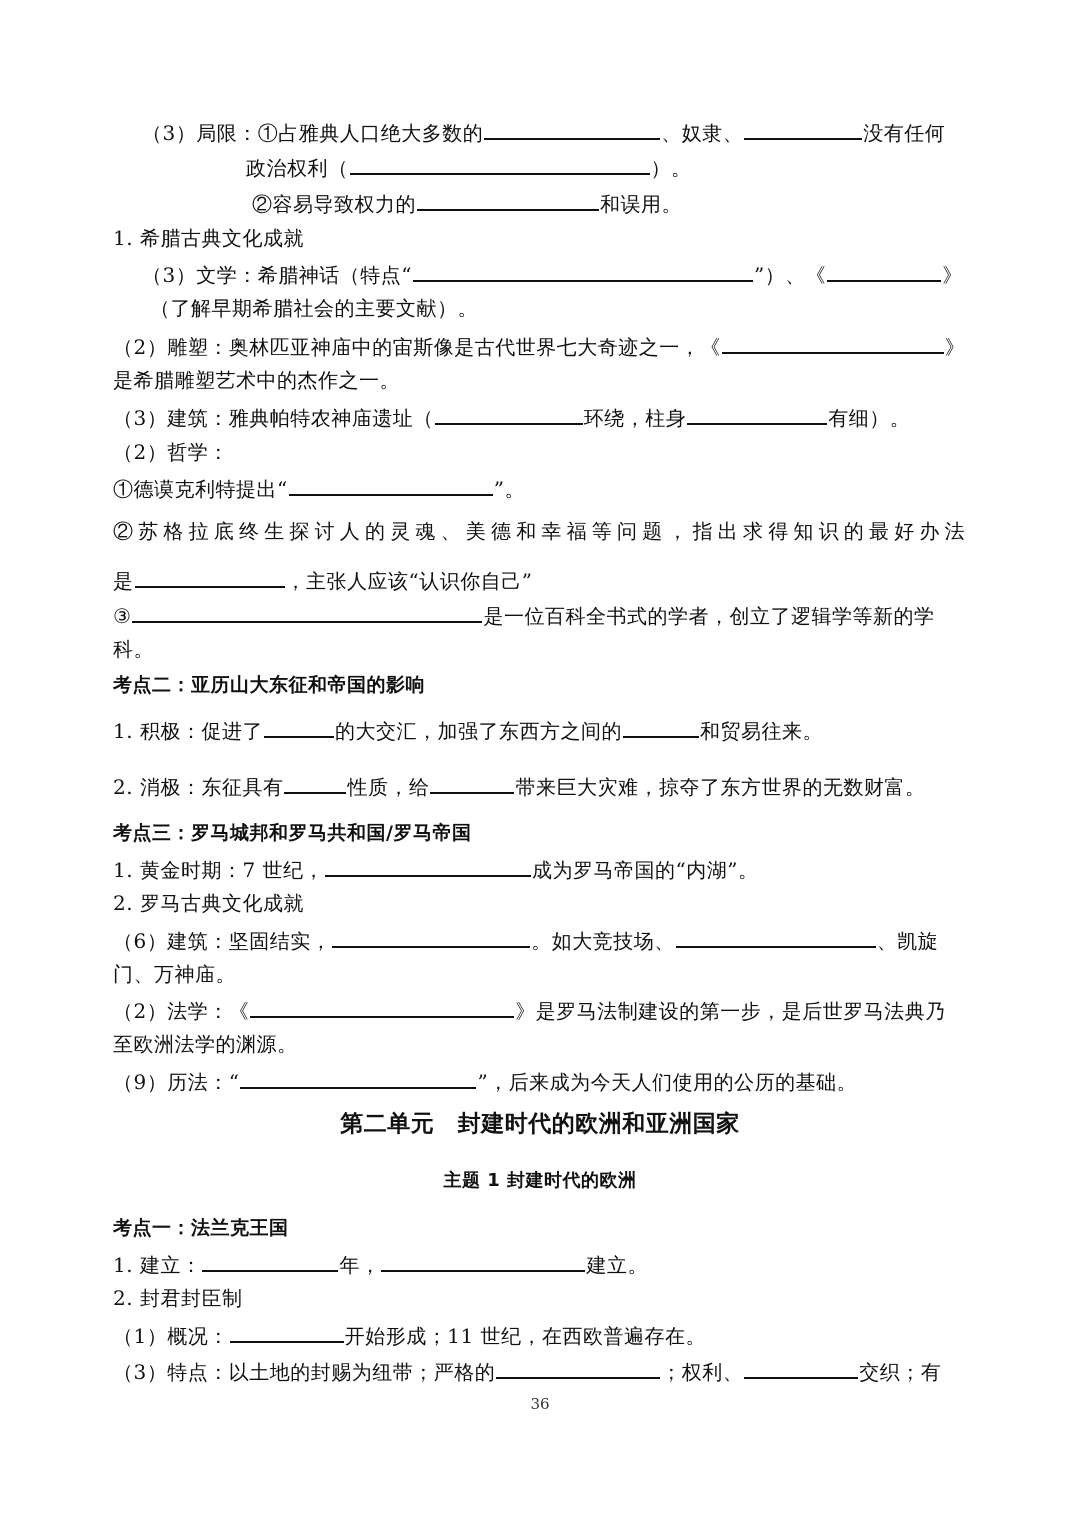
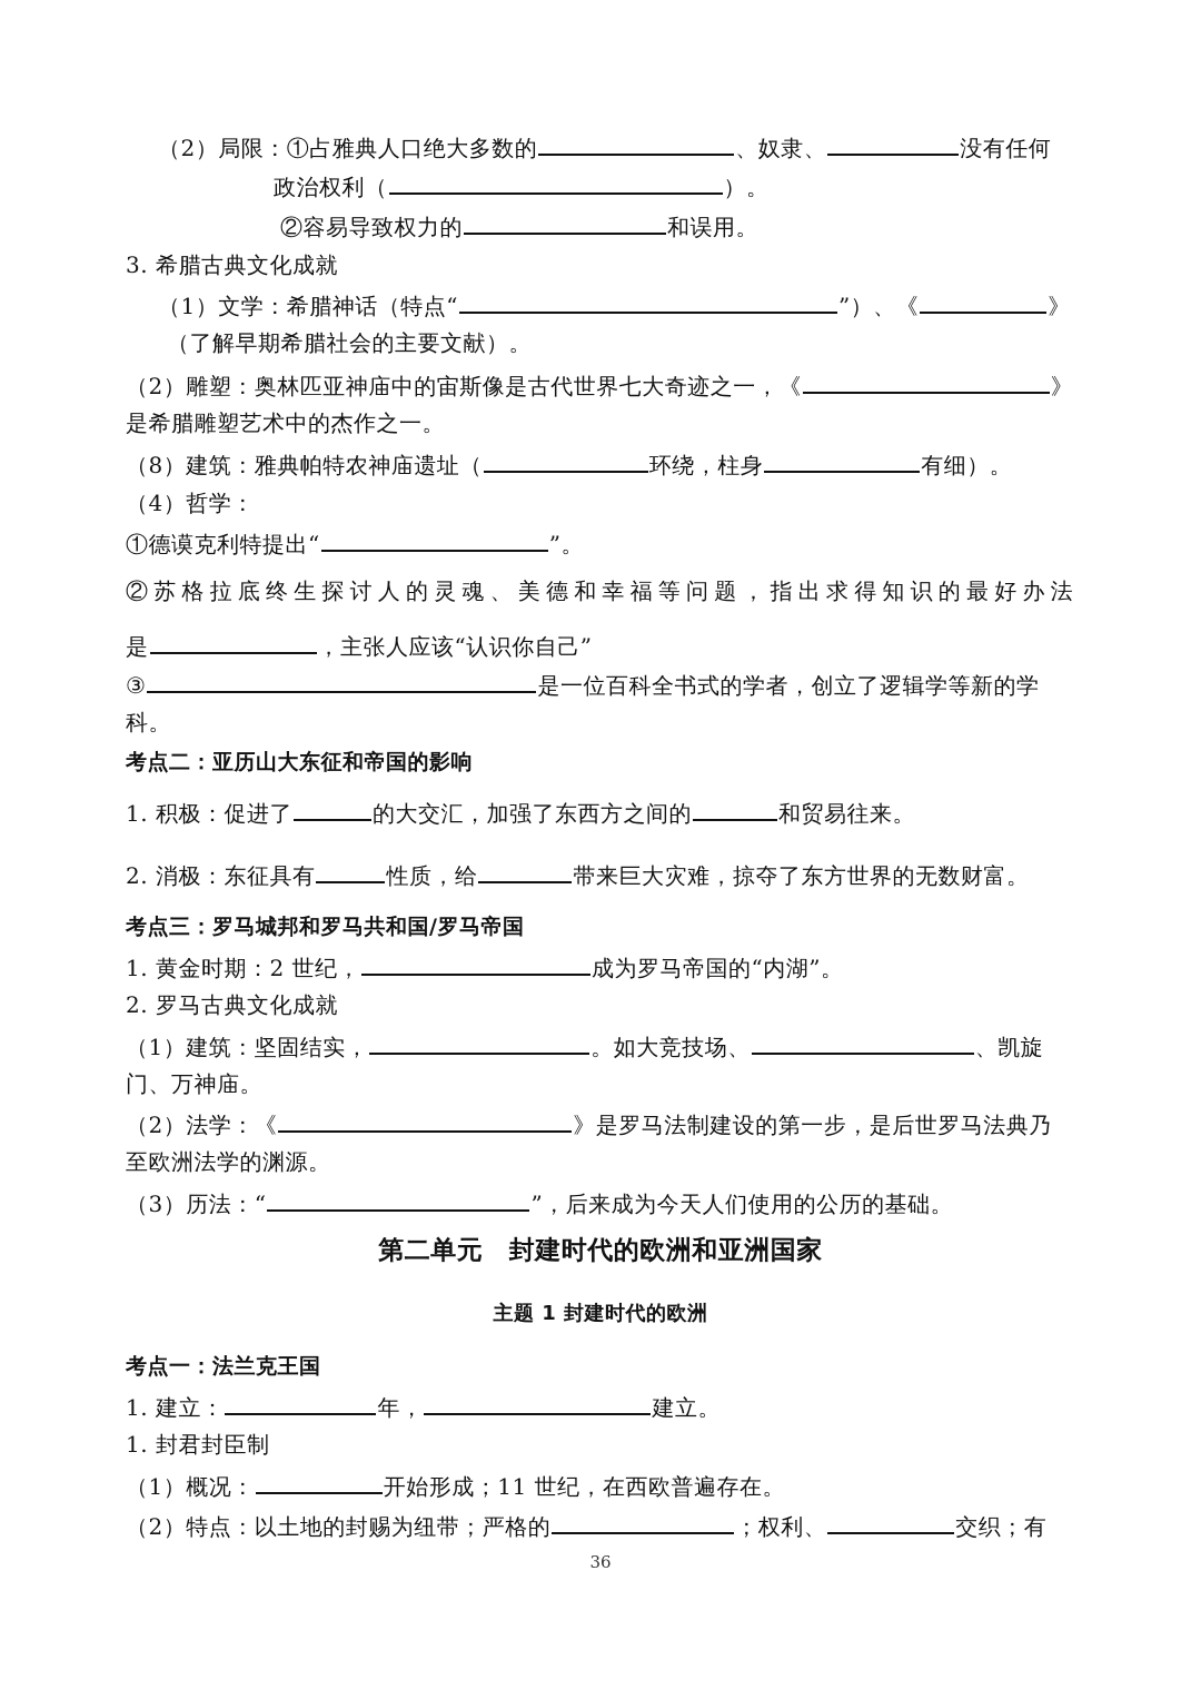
- （3）局限：①占雅典人口绝大多数的 、奴隶、 没有任何
+ （2）局限：①占雅典人口绝大多数的 、奴隶、 没有任何
  政治权利（ ）。
  ②容易导致权力的 和误用。
- 1. 希腊古典文化成就
+ 3. 希腊古典文化成就
- （3）文学：希腊神话（特点“ ”）、《 》
+ （1）文学：希腊神话（特点“ ”）、《 》
  （了解早期希腊社会的主要文献）。
  （2）雕塑：奥林匹亚神庙中的宙斯像是古代世界七大奇迹之一，《 》
  是希腊雕塑艺术中的杰作之一。
- （3）建筑：雅典帕特农神庙遗址（ 环绕，柱身 有细）。
+ （8）建筑：雅典帕特农神庙遗址（ 环绕，柱身 有细）。
- （2）哲学：
+ （4）哲学：
  ①德谟克利特提出“ ”。
  ②苏格拉底终生探讨人的灵魂、美德和幸福等问题，指出求得知识的最好办法
  是 ，主张人应该“认识你自己”
  ③ 是一位百科全书式的学者，创立了逻辑学等新的学
  科。
  考点二：亚历山大东征和帝国的影响
  1. 积极：促进了 的大交汇，加强了东西方之间的 和贸易往来。
  2. 消极：东征具有 性质，给 带来巨大灾难，掠夺了东方世界的无数财富。
  考点三：罗马城邦和罗马共和国/罗马帝国
- 1. 黄金时期：7 世纪， 成为罗马帝国的“内湖”。
+ 1. 黄金时期：2 世纪， 成为罗马帝国的“内湖”。
  2. 罗马古典文化成就
- （6）建筑：坚固结实， 。如大竞技场、 、凯旋
+ （1）建筑：坚固结实， 。如大竞技场、 、凯旋
  门、万神庙。
  （2）法学：《 》是罗马法制建设的第一步，是后世罗马法典乃
  至欧洲法学的渊源。
- （9）历法：“ ”，后来成为今天人们使用的公历的基础。
+ （3）历法：“ ”，后来成为今天人们使用的公历的基础。
  第二单元 封建时代的欧洲和亚洲国家
  主题 1 封建时代的欧洲
  考点一：法兰克王国
  1. 建立： 年， 建立。
- 2. 封君封臣制
+ 1. 封君封臣制
  （1）概况： 开始形成；11 世纪，在西欧普遍存在。
- （3）特点：以土地的封赐为纽带；严格的 ；权利、 交织；有
+ （2）特点：以土地的封赐为纽带；严格的 ；权利、 交织；有
  36
